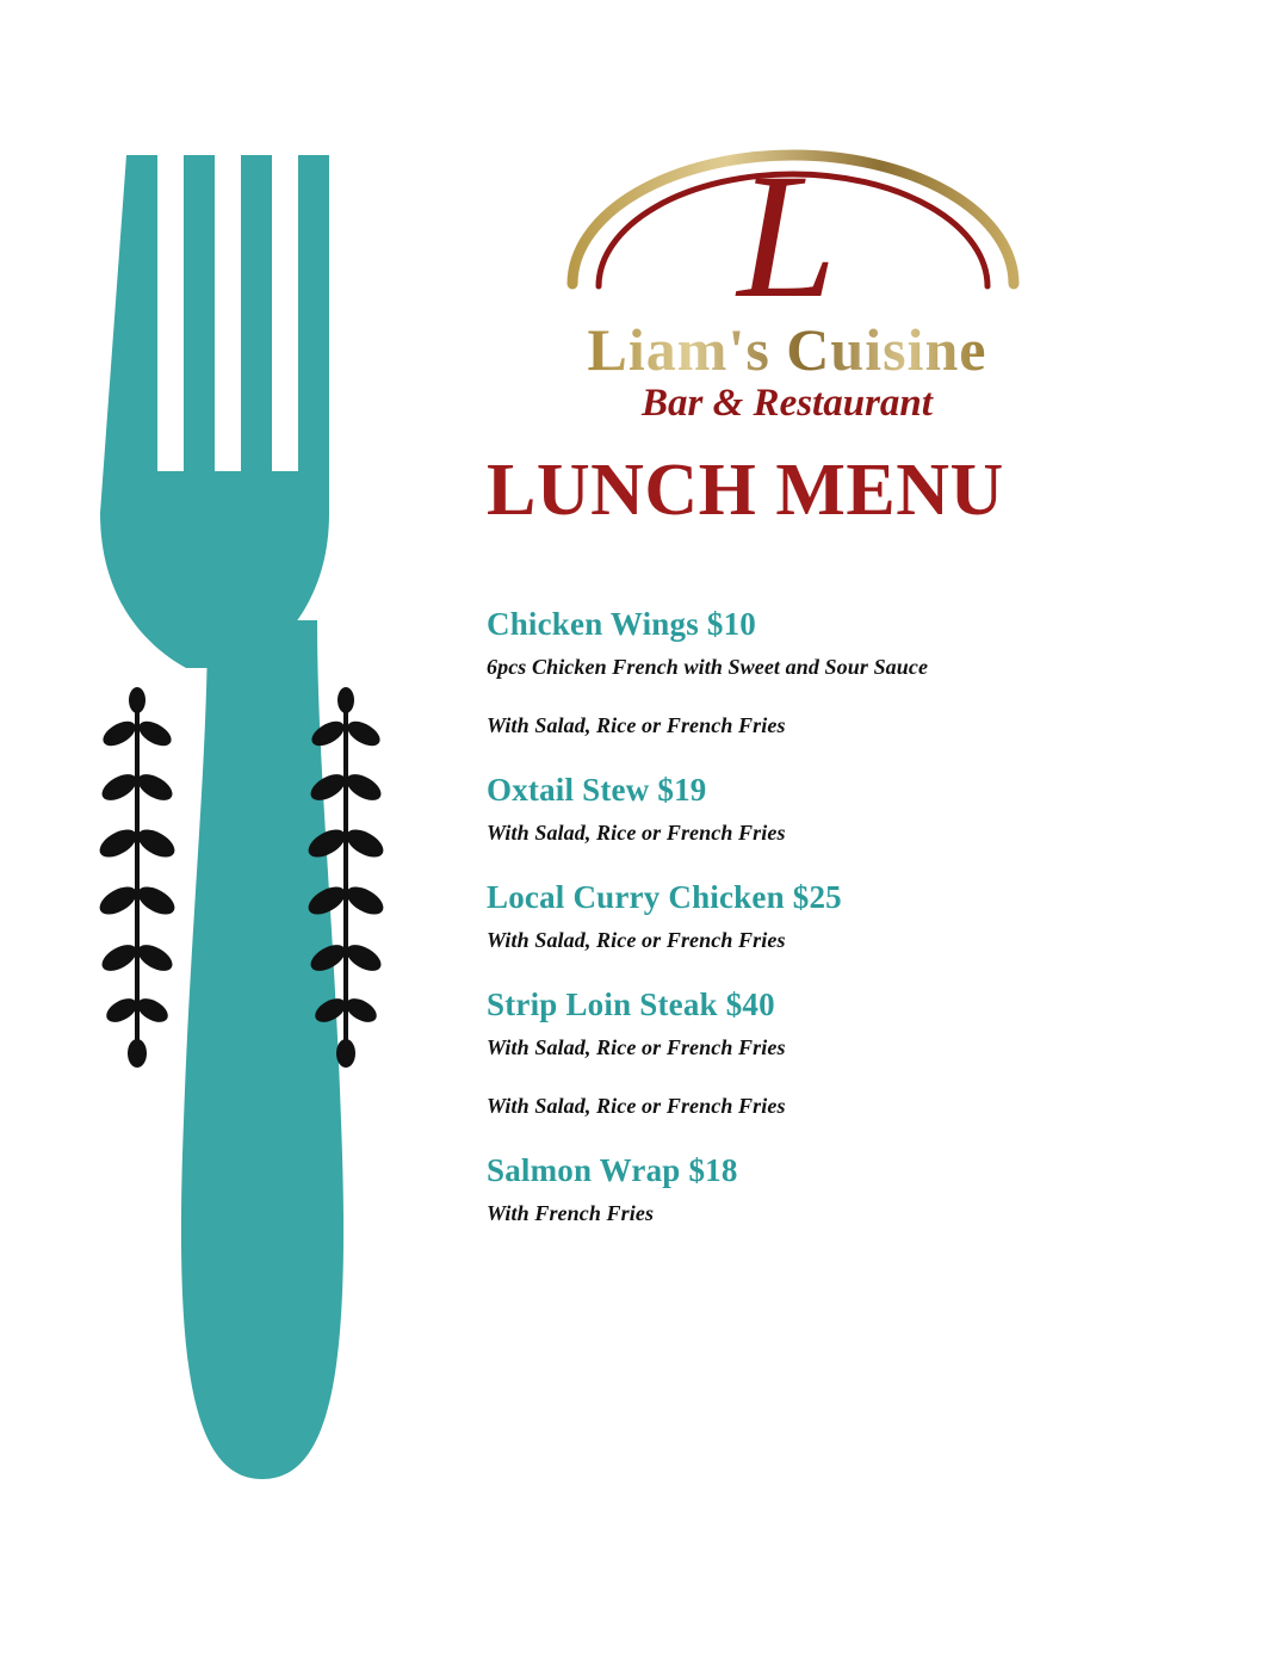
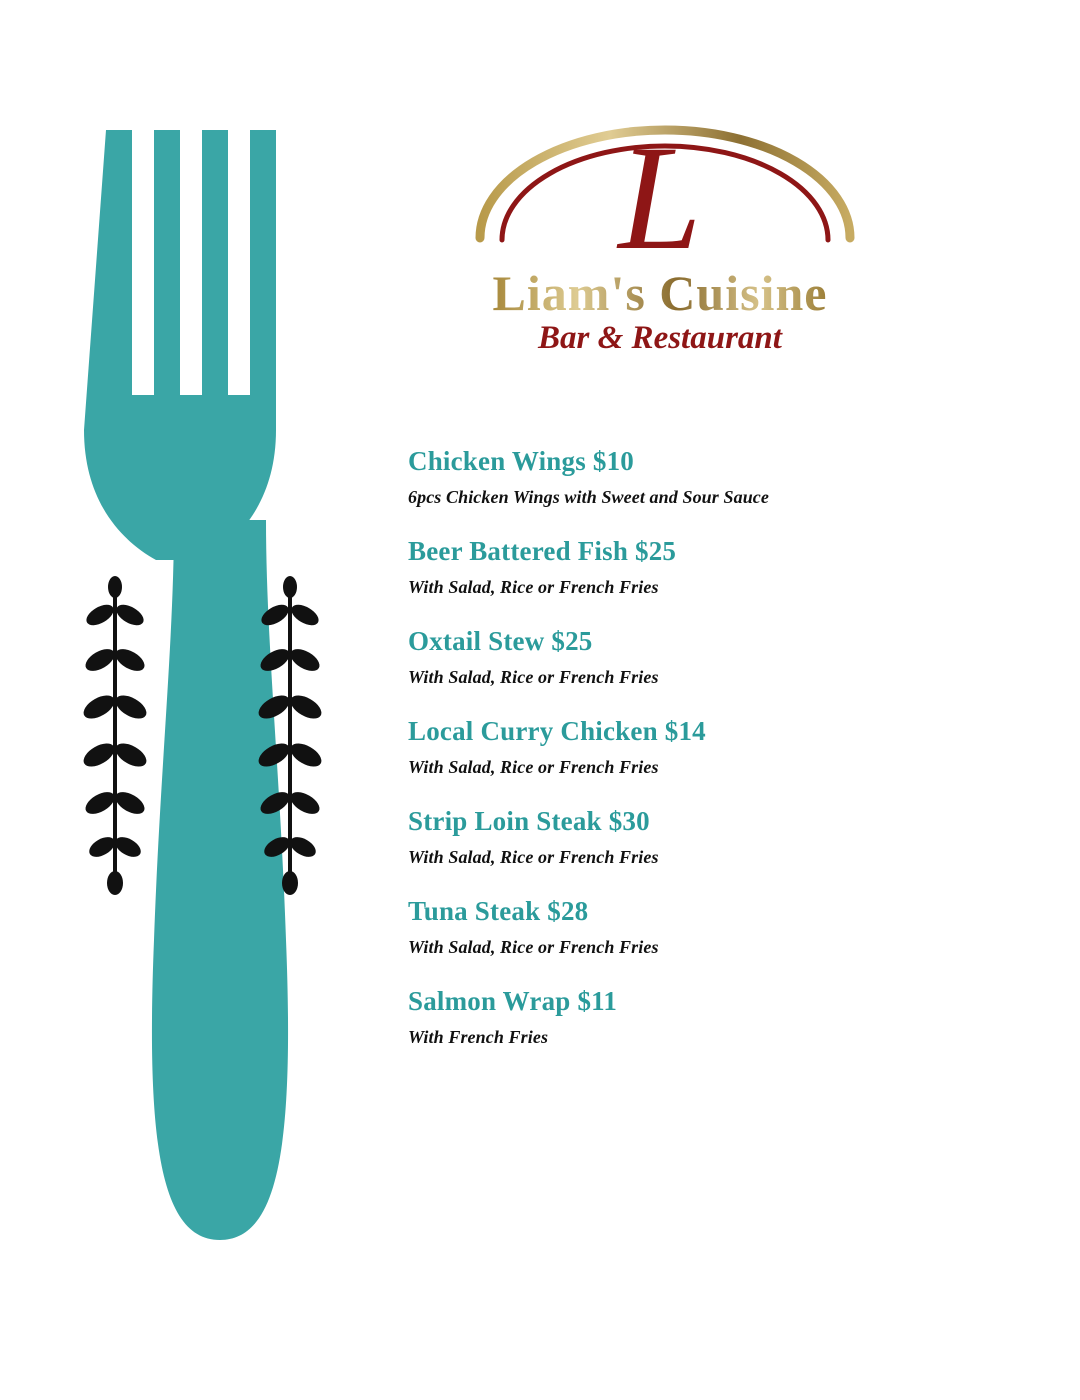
  L
  Liam's Cuisine
  Bar & Restaurant
- LUNCH MENU
  Chicken Wings $10
- 6pcs Chicken French with Sweet and Sour Sauce
+ 6pcs Chicken Wings with Sweet and Sour Sauce
+ Beer Battered Fish $25
  With Salad, Rice or French Fries
- Oxtail Stew $19
+ Oxtail Stew $25
  With Salad, Rice or French Fries
- Local Curry Chicken $25
+ Local Curry Chicken $14
  With Salad, Rice or French Fries
- Strip Loin Steak $40
+ Strip Loin Steak $30
  With Salad, Rice or French Fries
+ Tuna Steak $28
  With Salad, Rice or French Fries
- Salmon Wrap $18
+ Salmon Wrap $11
  With French Fries
